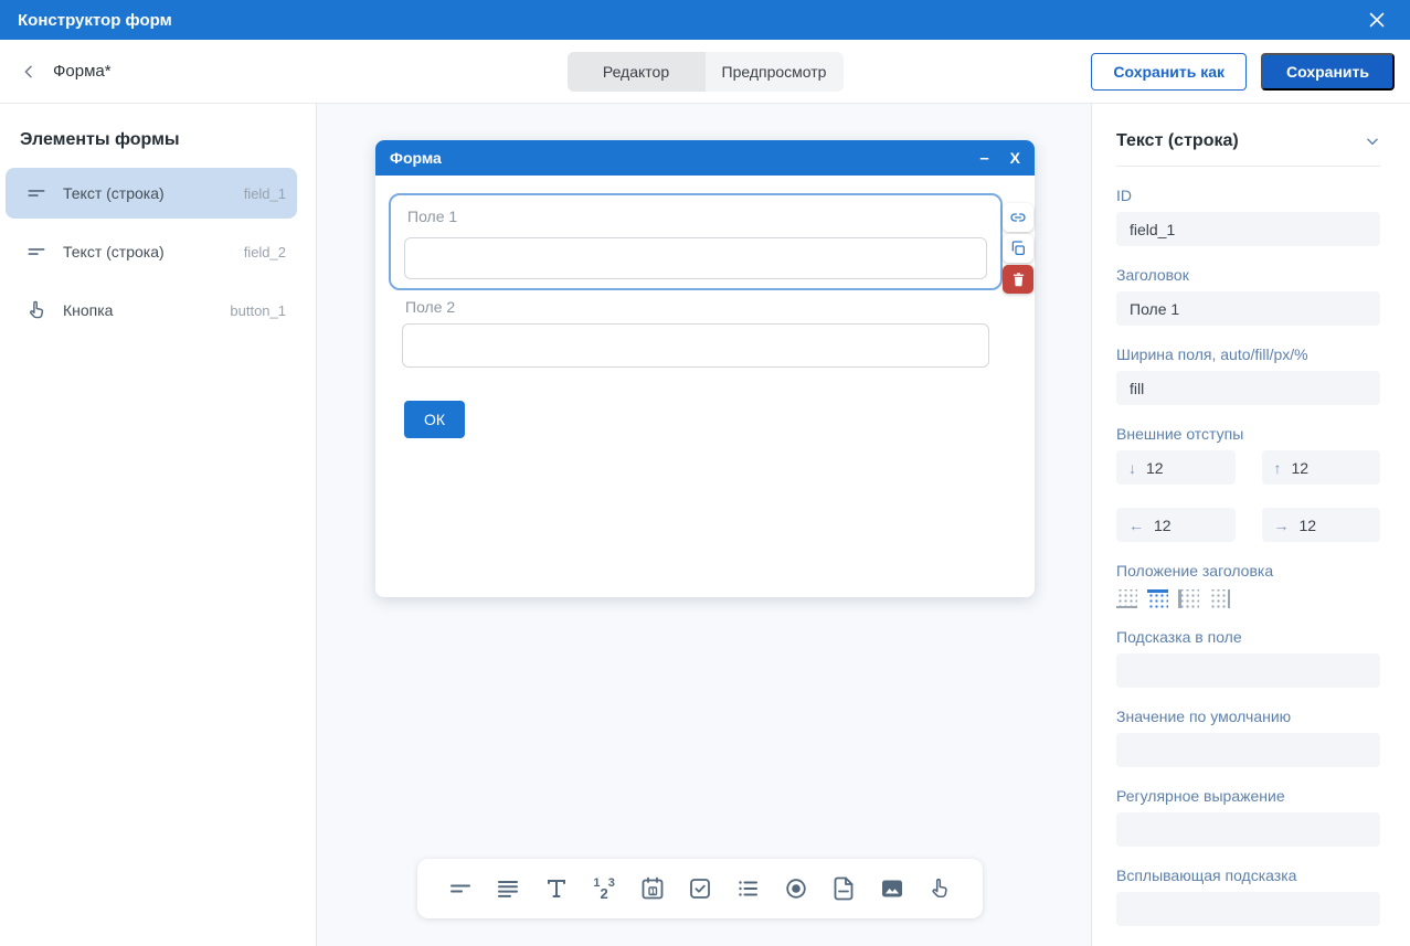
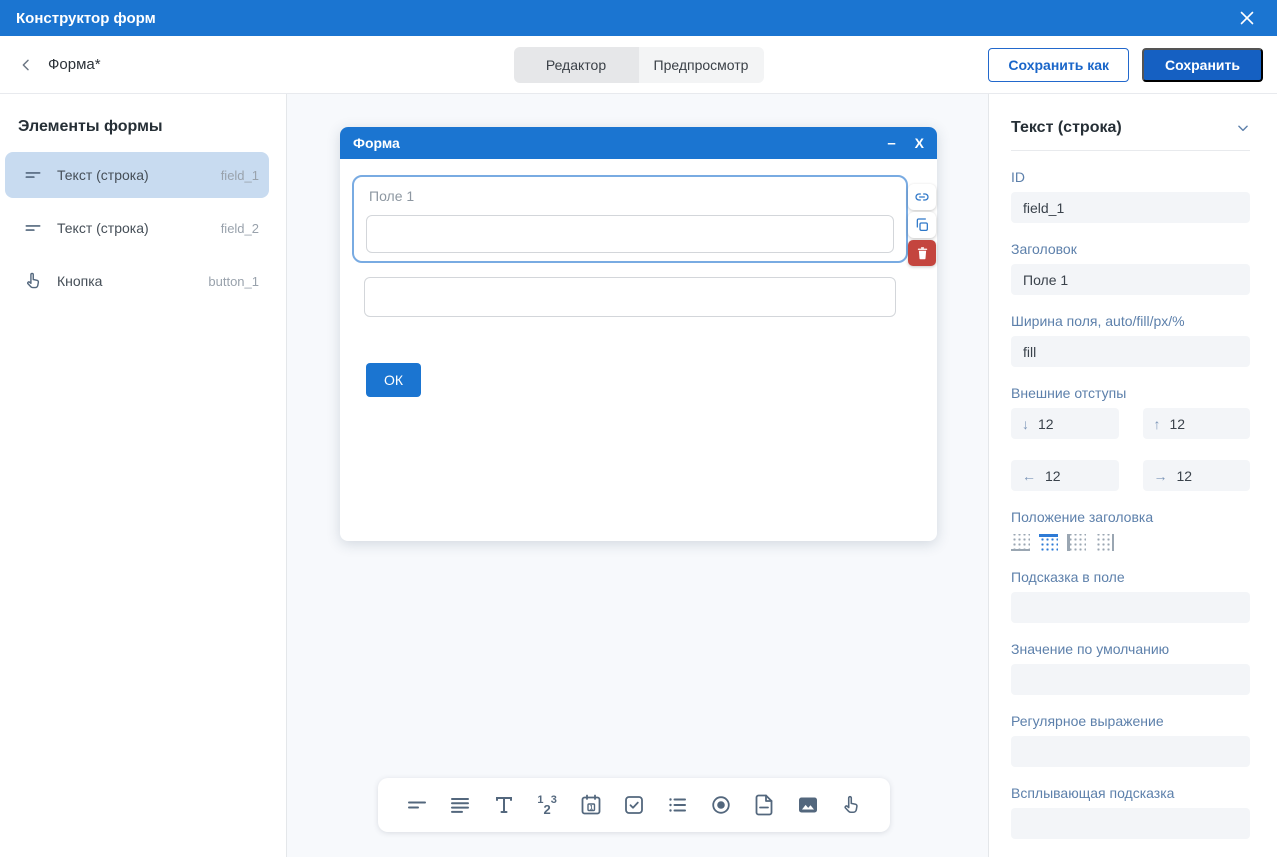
  Конструктор форм
  Форма*
  Редактор
  Предпросмотр
  Сохранить как
  Сохранить
  Элементы формы
  Текст (строка)
  field_1
  Текст (строка)
  field_2
  Кнопка
  button_1
  Форма
  –
  X
  Поле 1
- Поле 2
  ОК
  1
  2
  3
  Текст (строка)
  ID
  field_1
  Заголовок
  Поле 1
  Ширина поля, auto/fill/px/%
  fill
  Внешние отступы
  ↓
  12
  ↑
  12
  ←
  12
  →
  12
  Положение заголовка
  Подсказка в поле
  Значение по умолчанию
  Регулярное выражение
  Всплывающая подсказка
